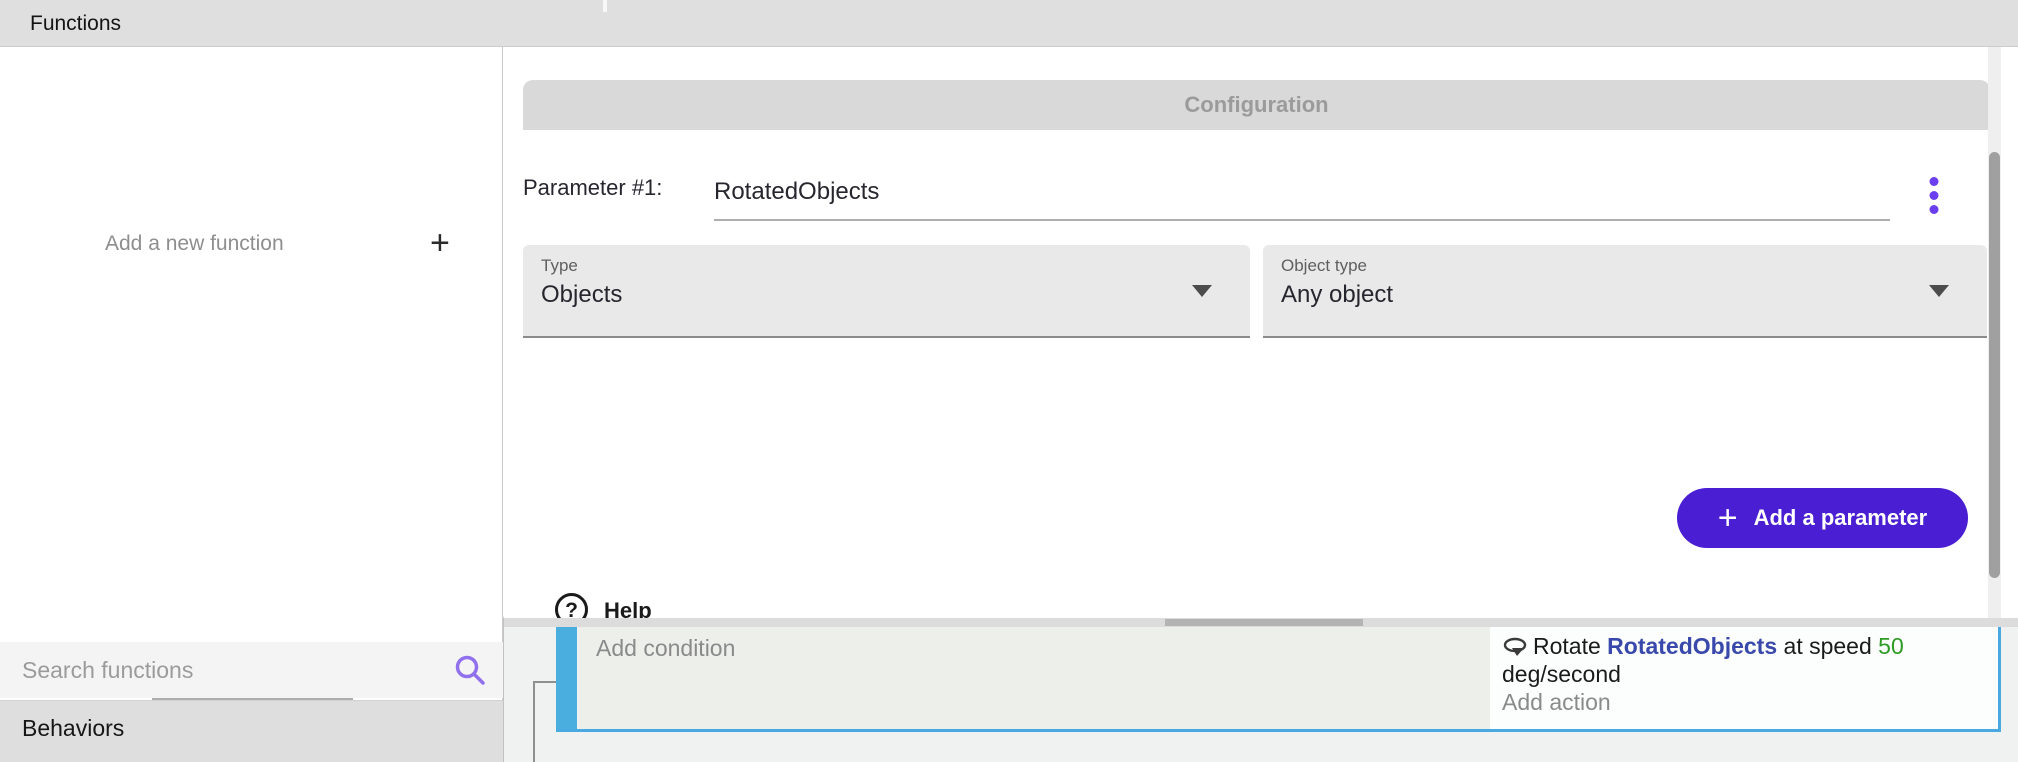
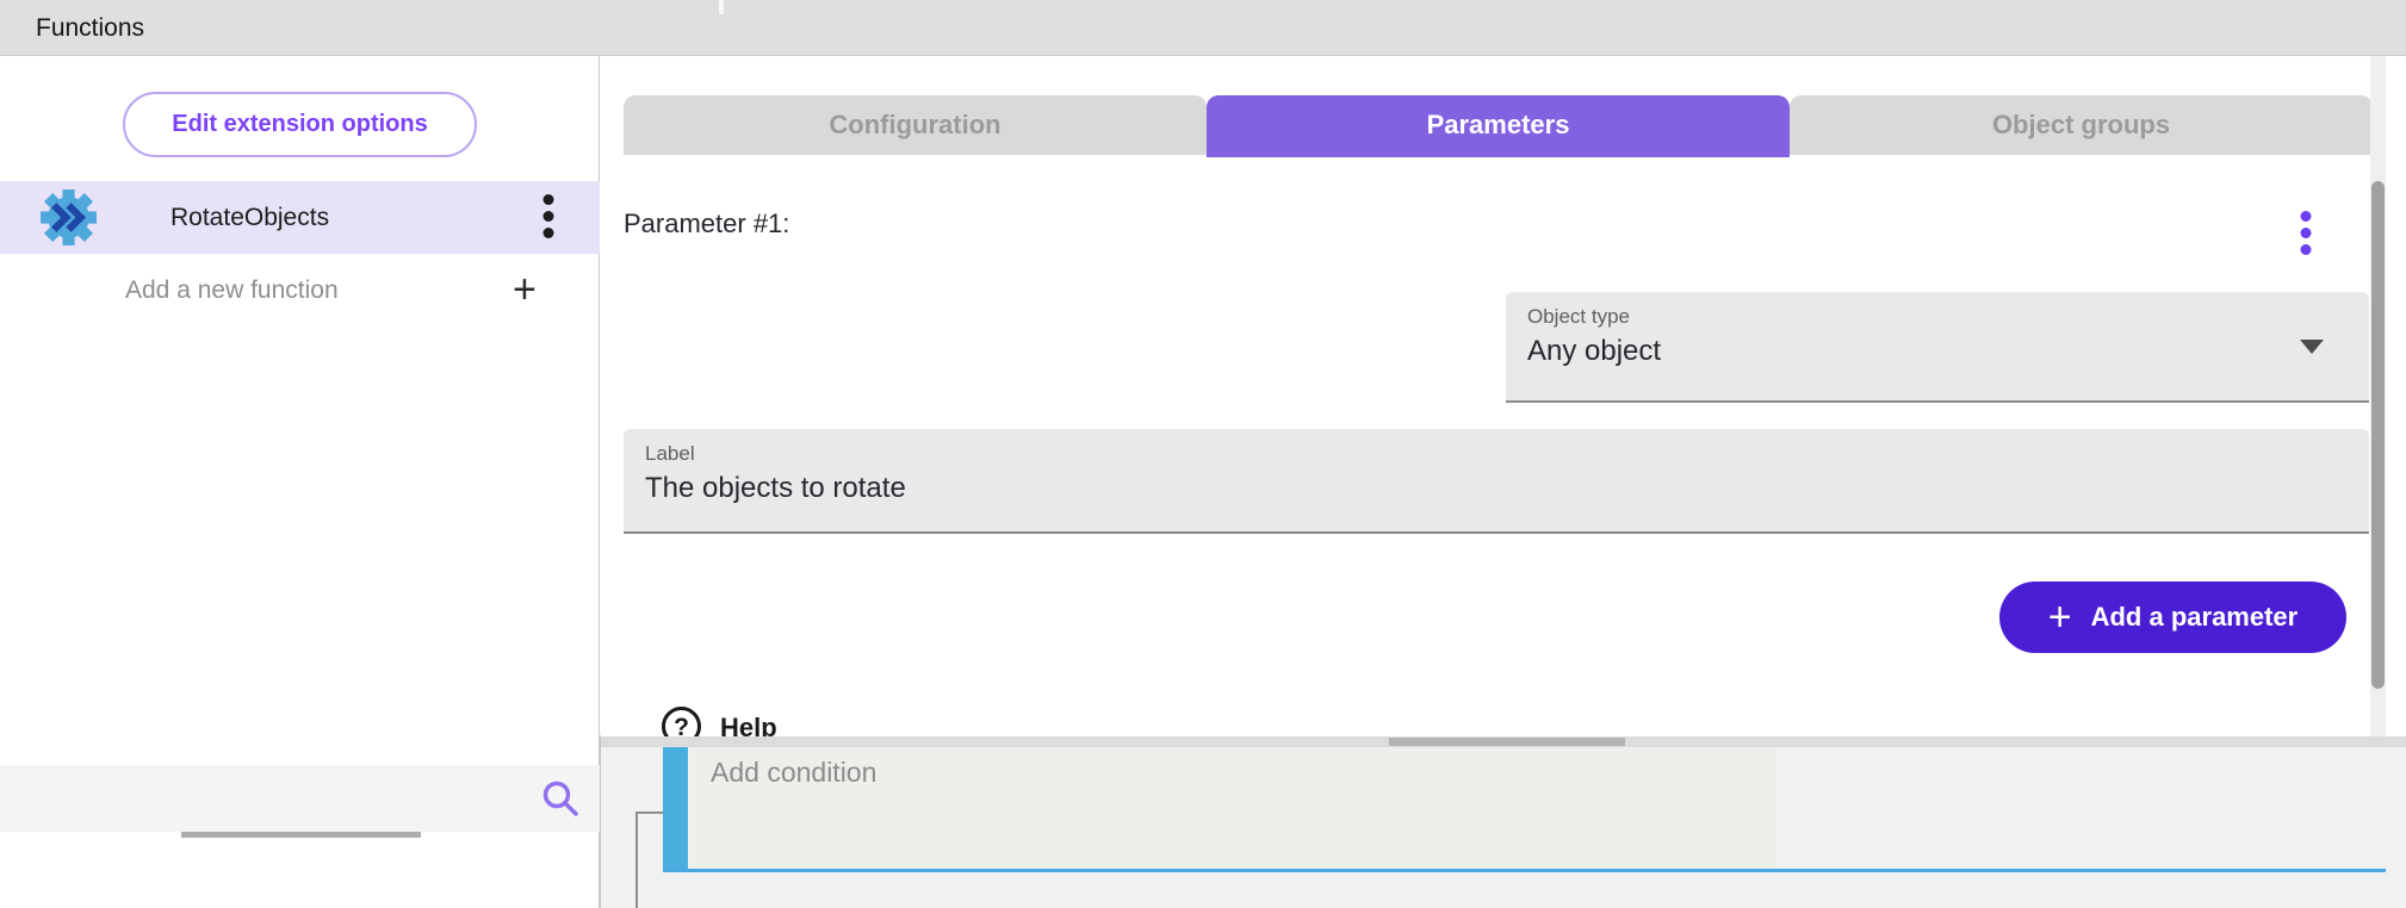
  Functions
+ Edit extension options
+ RotateObjects
  Add a new function
  +
- Search functions
- Behaviors
  Configuration
+ Parameters
+ Object groups
  Parameter #1:
- RotatedObjects
- Type
- Objects
  Object type
  Any object
+ Label
+ The objects to rotate
  +
  Add a parameter
  ?
  Help
  Add condition
- Rotate RotatedObjects at speed 50
- deg/second
- Add action
